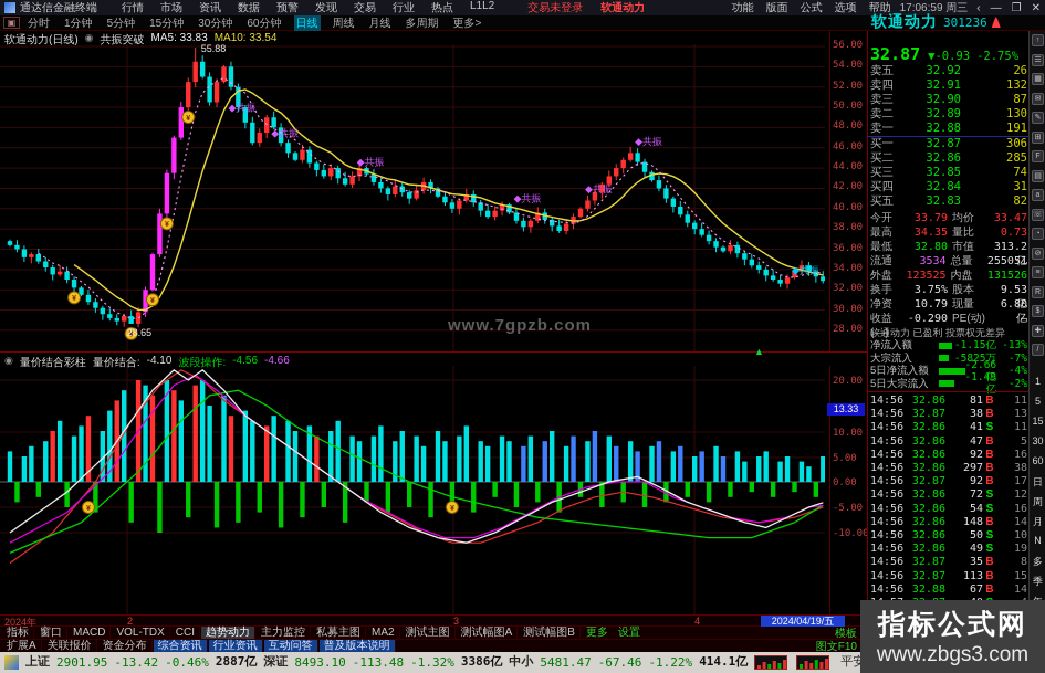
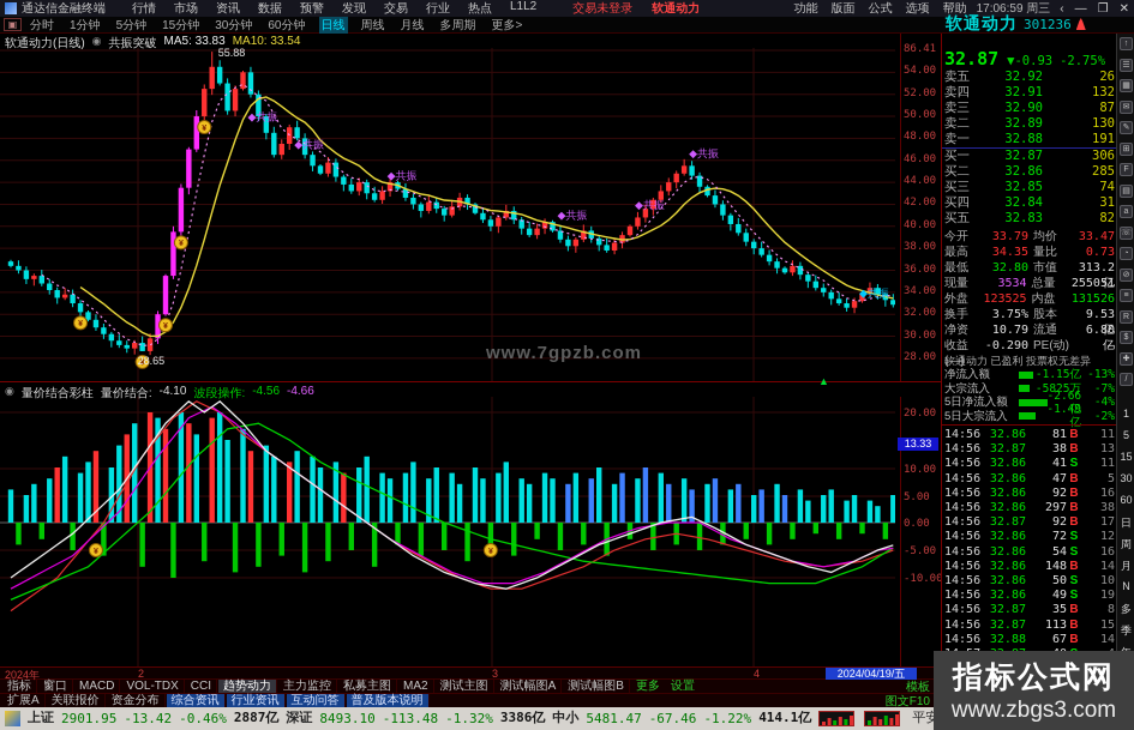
  通达信金融终端
  行情
  市场
  资讯
  数据
  预警
  发现
  交易
  行业
  热点
  L1L2
  交易未登录
  软通动力
  功能
  版面
  公式
  选项
  帮助
  17:06:59 周三
  ‹
  —
  ❐
  ✕
  ▣
  分时
  1分钟
  5分钟
  15分钟
  30分钟
  60分钟
  日线
  周线
  月线
  多周期
  更多>
  软通动力
  301236
  软通动力(日线)
  ◉
  共振突破
  MA5: 33.83
  MA10: 33.54
  ◆共振
  ◆共振
  ◆共振
  ◆共振
  ◆共振
  ◆共振
  ◆共振
  55.88
  28.65
  www.7gpzb.com
- 56.00
+ 86.41
  54.00
  52.00
  50.00
  48.00
  46.00
  44.00
  42.00
  40.00
  38.00
  36.00
  34.00
  32.00
  30.00
  28.00
  ▲
  ◉
  量价结合彩柱
  量价结合:
  -4.10
  波段操作:
  -4.56
  -4.66
  20.00
  10.00
  5.00
  0.00
  -5.00
  -10.00
  13.33
  32.87
  ▼-0.93
  -2.75%
  卖五
  32.92
  26
  卖四
  32.91
  132
  卖三
  32.90
  87
  卖二
  32.89
  130
  卖一
  32.88
  191
  买一
  32.87
  306
  买二
  32.86
  285
  买三
  32.85
  74
  买四
  32.84
  31
  买五
  32.83
  82
  今开
  33.79
  均价
  33.47
  最高
  34.35
  量比
  0.73
  最低
  32.80
  市值
  313.2亿
- 流通
+ 现量
  3534
  总量
  255051
  外盘
  123525
  内盘
  131526
  换手
  3.75%
  股本
  9.53亿
  净资
  10.79
- 现量
+ 流通
  6.80亿
  收益(—)
  -0.290
  PE(动)
  —
  软通动力 已盈利 投票权无差异
  净流入额
  -1.15亿
  -13%
  大宗流入
  -5825万
  -7%
  5日净流入额
  -2.66亿
  -4%
  5日大宗流入
  -1.49亿
  -2%
  14:56
  32.86
  81
  B
  11
  14:56
  32.87
  38
  B
  13
  14:56
  32.86
  41
  S
  11
  14:56
  32.86
  47
  B
  5
  14:56
  32.86
  92
  B
  16
  14:56
  32.86
  297
  B
  38
  14:56
  32.87
  92
  B
  17
  14:56
  32.86
  72
  S
  12
  14:56
  32.86
  54
  S
  16
  14:56
  32.86
  148
  B
  14
  14:56
  32.86
  50
  S
  10
  14:56
  32.86
  49
  S
  19
  14:56
  32.87
  35
  B
  8
  14:56
  32.87
  113
  B
  15
  14:56
  32.88
  67
  B
  14
  1
  5
  15
  30
  60
  日
  周
  月
  N
  多
  季
  2024年
  2
  3
  4
  2024/04/19/五
  指标
  窗口
  MACD
  VOL-TDX
  CCI
  趋势动力
  主力监控
  私募主图
  MA2
  测试主图
  测试幅图A
  测试幅图B
  更多
  设置
  模板
  扩展A
  关联报价
  资金分布
  综合资讯
  行业资讯
  互动问答
  普及版本说明
  图文F10
  上证
  2901.95
  -13.42
  -0.46%
  2887亿
  深证
  8493.10
  -113.48
  -1.32%
  3386亿
  中小
  5481.47
  -67.46
  -1.22%
  414.1亿
  指标公式网
  www.zbgs3.com
